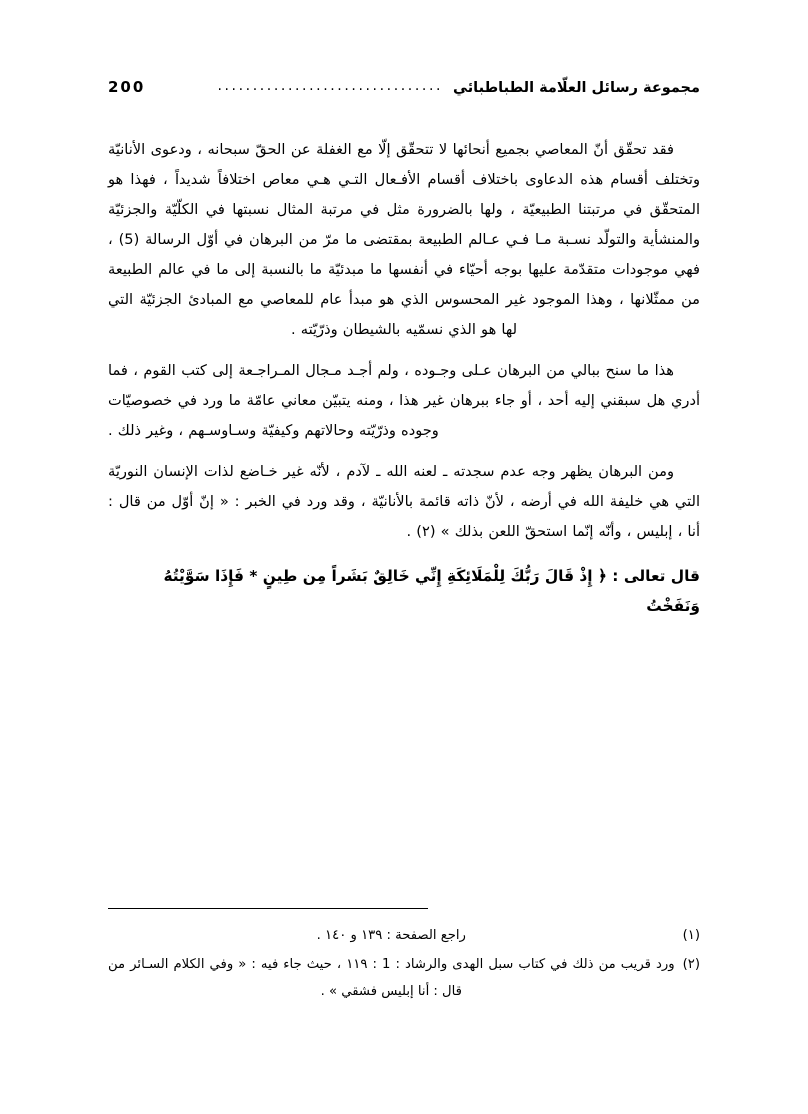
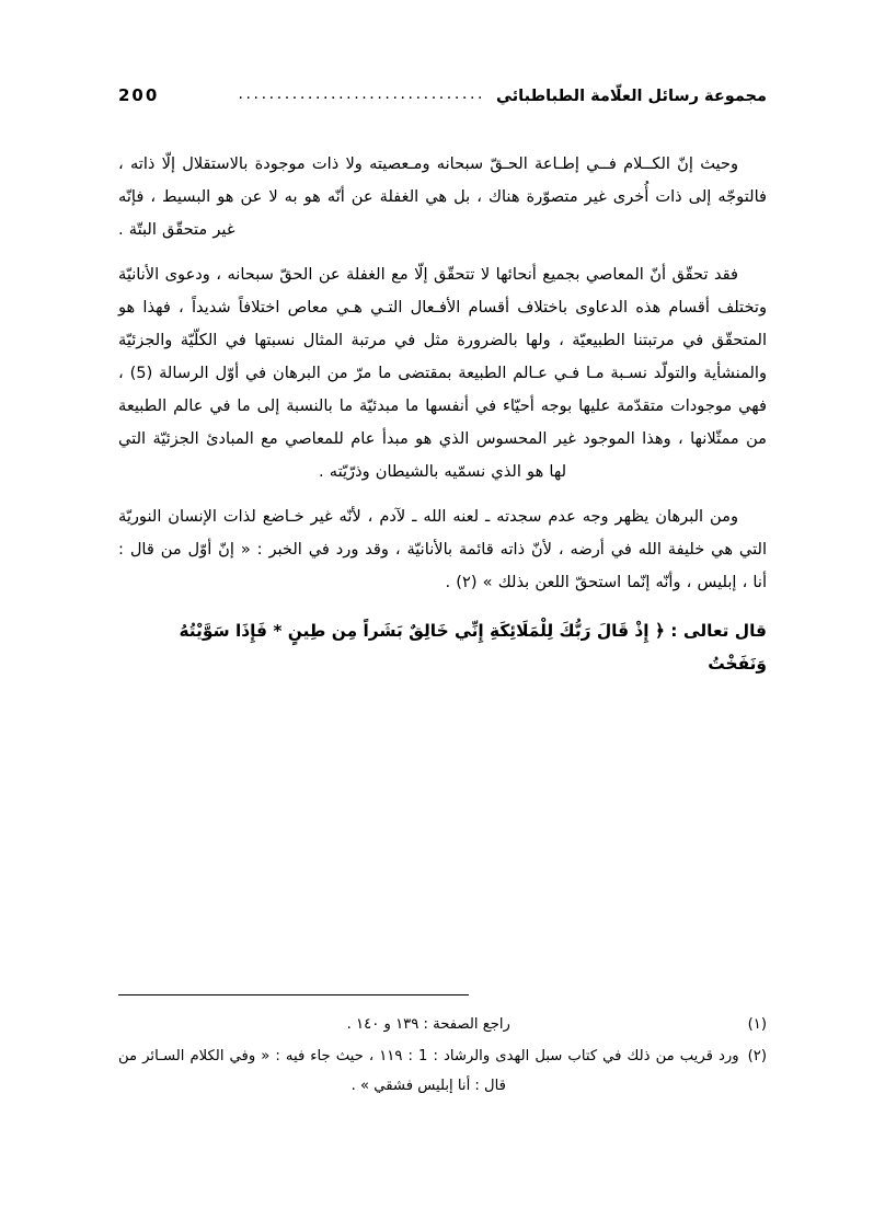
  مجموعة رسائل العلّامة الطباطبائي
  ................................
  200
+ وحيث إنّ الكــلام فــي إطـاعة الحـقّ سبحانه ومـعصيته ولا ذات موجودة بالاستقلال إلّا ذاته ، فالتوجّه إلى ذات أُخرى غير متصوّرة هناك ، بل هي الغفلة عن أنّه هو به لا عن هو البسيط ، فإنّه غير متحقّق البتّة .
  فقد تحقّق أنّ المعاصي بجميع أنحائها لا تتحقّق إلّا مع الغفلة عن الحقّ سبحانه ، ودعوى الأنانيّة وتختلف أقسام هذه الدعاوى باختلاف أقسام الأفـعال التـي هـي معاص اختلافاً شديداً ، فهذا هو المتحقّق في مرتبتنا الطبيعيّة ، ولها بالضرورة مثل في مرتبة المثال نسبتها في الكلّيّة والجزئيّة والمنشأية والتولّد نسـبة مـا فـي عـالم الطبيعة بمقتضى ما مرّ من البرهان في أوّل الرسالة (5) ، فهي موجودات متقدّمة عليها بوجه أحيّاء في أنفسها ما مبدئيّة ما بالنسبة إلى ما في عالم الطبيعة من ممثّلانها ، وهذا الموجود غير المحسوس الذي هو مبدأ عام للمعاصي مع المبادئ الجزئيّة التي لها هو الذي نسمّيه بالشيطان وذرّيّته .
- هذا ما سنح ببالي من البرهان عـلى وجـوده ، ولم أجـد مـجال المـراجـعة إلى كتب القوم ، فما أدري هل سبقني إليه أحد ، أو جاء ببرهان غير هذا ، ومنه يتبيّن معاني عامّة ما ورد في خصوصيّات وجوده وذرّيّته وحالاتهم وكيفيّة وسـاوسـهم ، وغير ذلك .
  ومن البرهان يظهر وجه عدم سجدته ـ لعنه الله ـ لآدم ، لأنّه غير خـاضع لذات الإنسان النوريّة التي هي خليفة الله في أرضه ، لأنّ ذاته قائمة بالأنانيّة ، وقد ورد في الخبر : « إنّ أوّل من قال : أنا ، إبليس ، وأنّه إنّما استحقّ اللعن بذلك » (٢) .
  قال تعالى : ﴿ إِذْ قَالَ رَبُّكَ لِلْمَلَائِكَةِ إِنِّي خَالِقٌ بَشَراً مِن طِينٍ * فَإِذَا سَوَّيْتُهُ وَنَفَخْتُ
  (١)
  راجع الصفحة : ١٣٩ و ١٤٠ .
  (٢)
  ورد قريب من ذلك في كتاب سبل الهدى والرشاد : 1 : ١١٩ ، حيث جاء فيه : « وفي الكلام السـائر من قال : أنا إبليس فشقي » .
